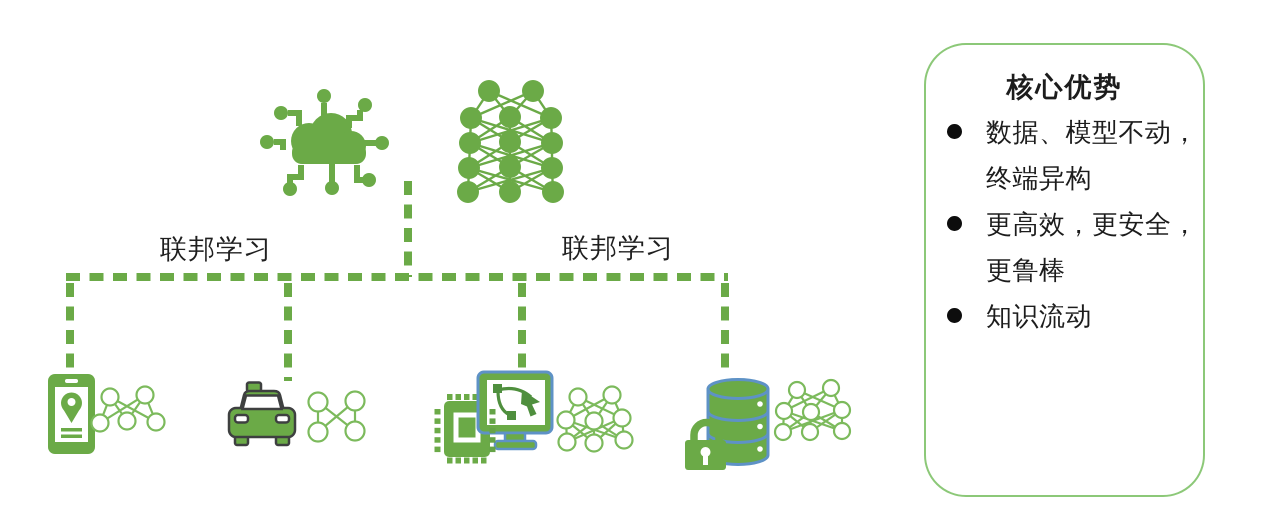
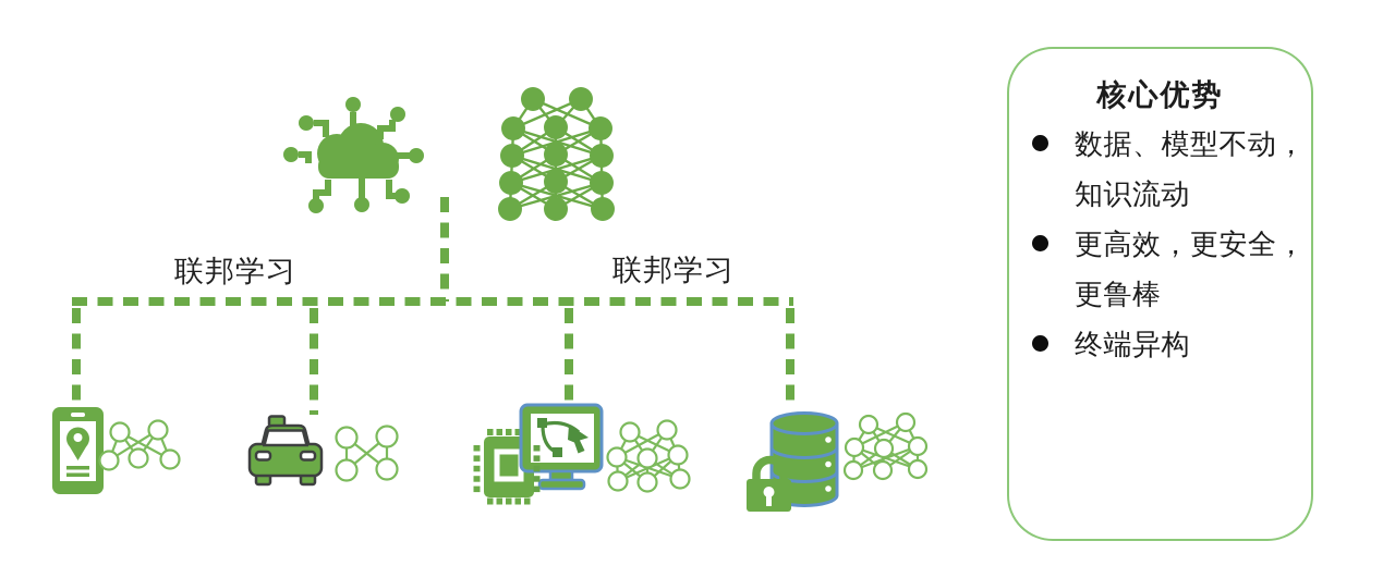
  联邦学习
  联邦学习
  核心优势
  数据、模型不动，
- 终端异构
+ 知识流动
  更高效，更安全，
  更鲁棒
- 知识流动
+ 终端异构
